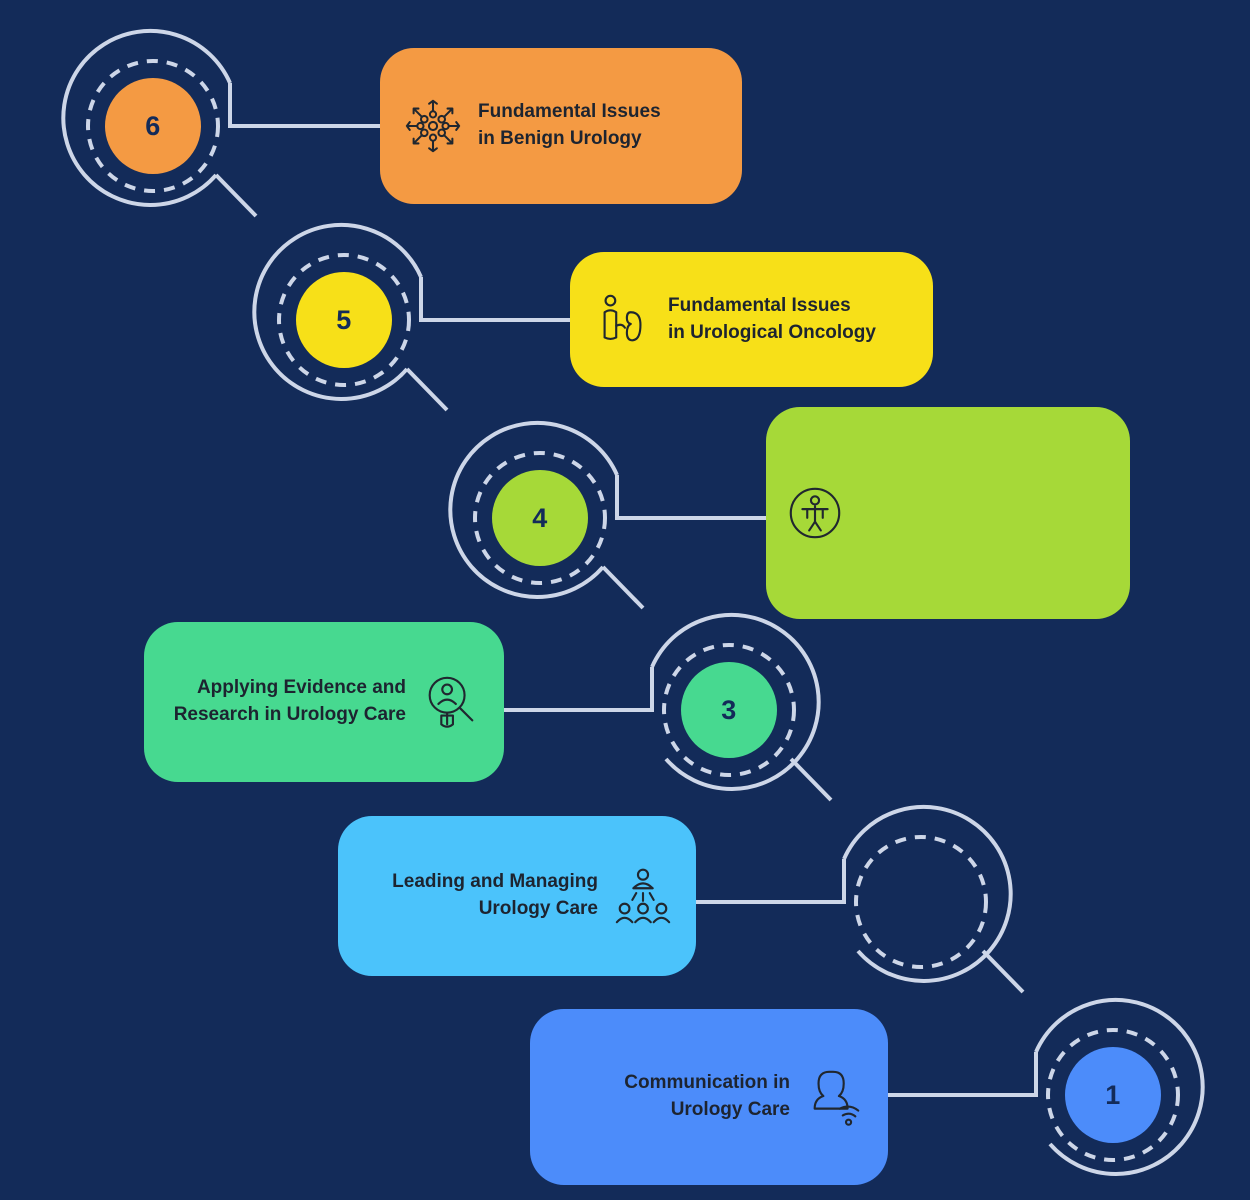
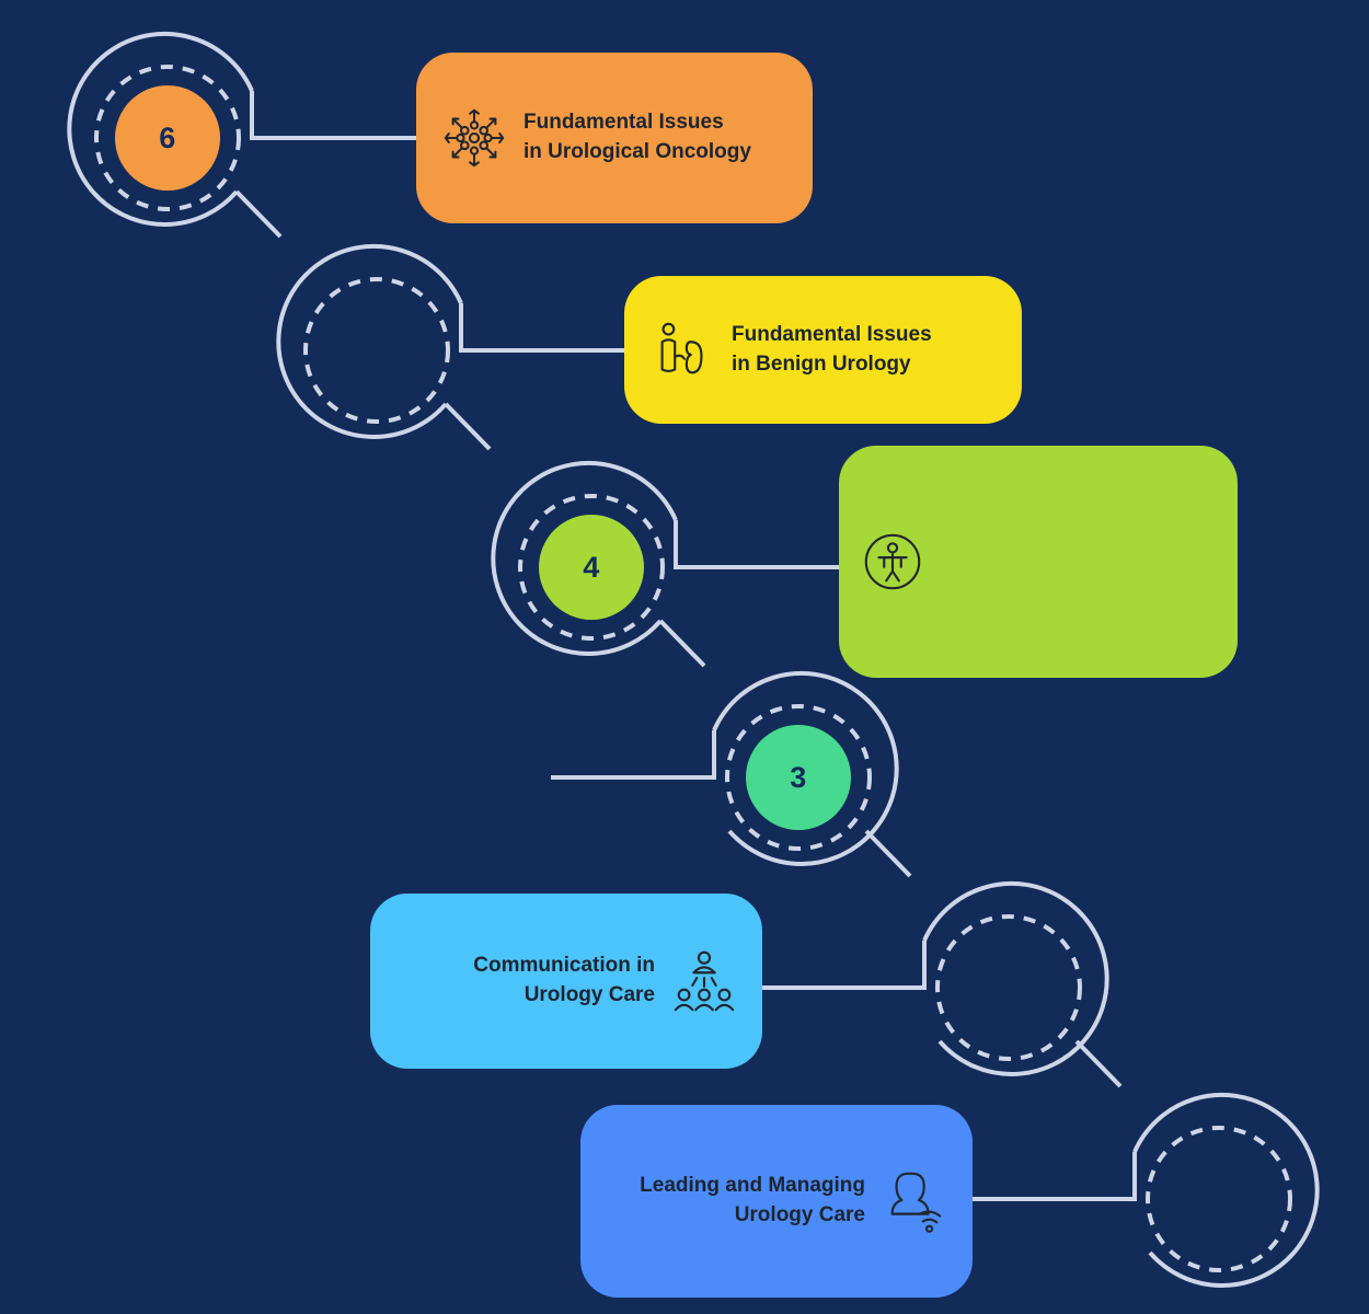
  6
- 5
  4
  3
- 1
  Fundamental Issues
- in Benign Urology
+ in Urological Oncology
  Fundamental Issues
- in Urological Oncology
+ in Benign Urology
- Applying Evidence and
- Research in Urology Care
- Leading and Managing
+ Communication in
  Urology Care
- Communication in
+ Leading and Managing
  Urology Care
